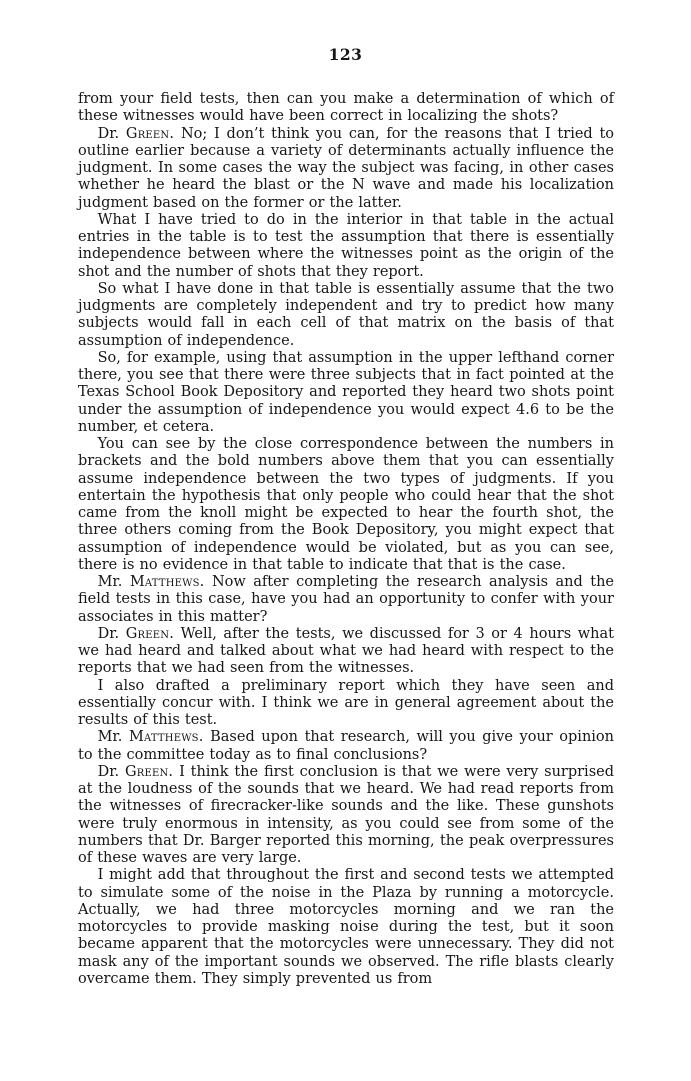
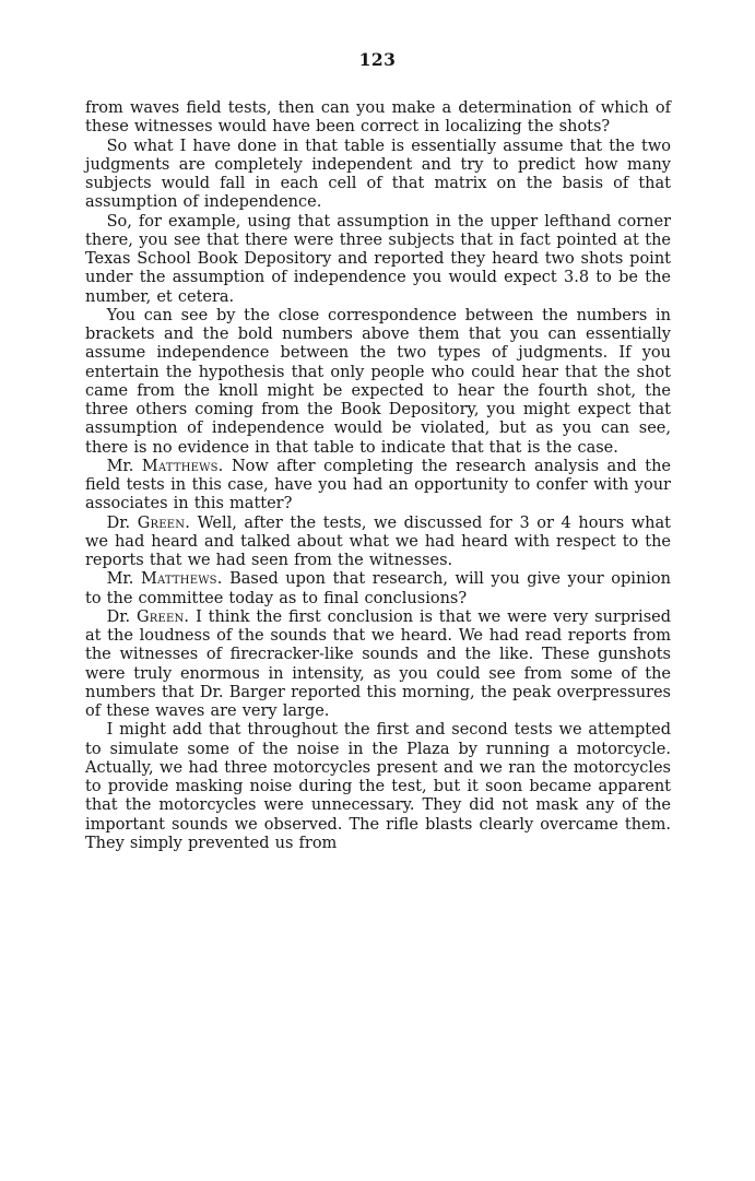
  123
- from your field tests, then can you make a determination of which of these witnesses would have been correct in localizing the shots?
+ from waves field tests, then can you make a determination of which of these witnesses would have been correct in localizing the shots?
- Dr. Green. No; I don’t think you can, for the reasons that I tried to outline earlier because a variety of determinants actually influence the judgment. In some cases the way the subject was facing, in other cases whether he heard the blast or the N wave and made his localization judgment based on the former or the latter.
- What I have tried to do in the interior in that table in the actual entries in the table is to test the assumption that there is essentially independence between where the witnesses point as the origin of the shot and the number of shots that they report.
  So what I have done in that table is essentially assume that the two judgments are completely independent and try to predict how many subjects would fall in each cell of that matrix on the basis of that assumption of independence.
- So, for example, using that assumption in the upper lefthand corner there, you see that there were three subjects that in fact pointed at the Texas School Book Depository and reported they heard two shots point under the assumption of independence you would expect 4.6 to be the number, et cetera.
+ So, for example, using that assumption in the upper lefthand corner there, you see that there were three subjects that in fact pointed at the Texas School Book Depository and reported they heard two shots point under the assumption of independence you would expect 3.8 to be the number, et cetera.
  You can see by the close correspondence between the numbers in brackets and the bold numbers above them that you can essentially assume independence between the two types of judgments. If you entertain the hypothesis that only people who could hear that the shot came from the knoll might be expected to hear the fourth shot, the three others coming from the Book Depository, you might expect that assumption of independence would be violated, but as you can see, there is no evidence in that table to indicate that that is the case.
  Mr. Matthews. Now after completing the research analysis and the field tests in this case, have you had an opportunity to confer with your associates in this matter?
  Dr. Green. Well, after the tests, we discussed for 3 or 4 hours what we had heard and talked about what we had heard with respect to the reports that we had seen from the witnesses.
- I also drafted a preliminary report which they have seen and essentially concur with. I think we are in general agreement about the results of this test.
  Mr. Matthews. Based upon that research, will you give your opinion to the committee today as to final conclusions?
  Dr. Green. I think the first conclusion is that we were very surprised at the loudness of the sounds that we heard. We had read reports from the witnesses of firecracker-like sounds and the like. These gunshots were truly enormous in intensity, as you could see from some of the numbers that Dr. Barger reported this morning, the peak overpressures of these waves are very large.
- I might add that throughout the first and second tests we attempted to simulate some of the noise in the Plaza by running a motorcycle. Actually, we had three motorcycles morning and we ran the motorcycles to provide masking noise during the test, but it soon became apparent that the motorcycles were unnecessary. They did not mask any of the important sounds we observed. The rifle blasts clearly overcame them. They simply prevented us from
+ I might add that throughout the first and second tests we attempted to simulate some of the noise in the Plaza by running a motorcycle. Actually, we had three motorcycles present and we ran the motorcycles to provide masking noise during the test, but it soon became apparent that the motorcycles were unnecessary. They did not mask any of the important sounds we observed. The rifle blasts clearly overcame them. They simply prevented us from
